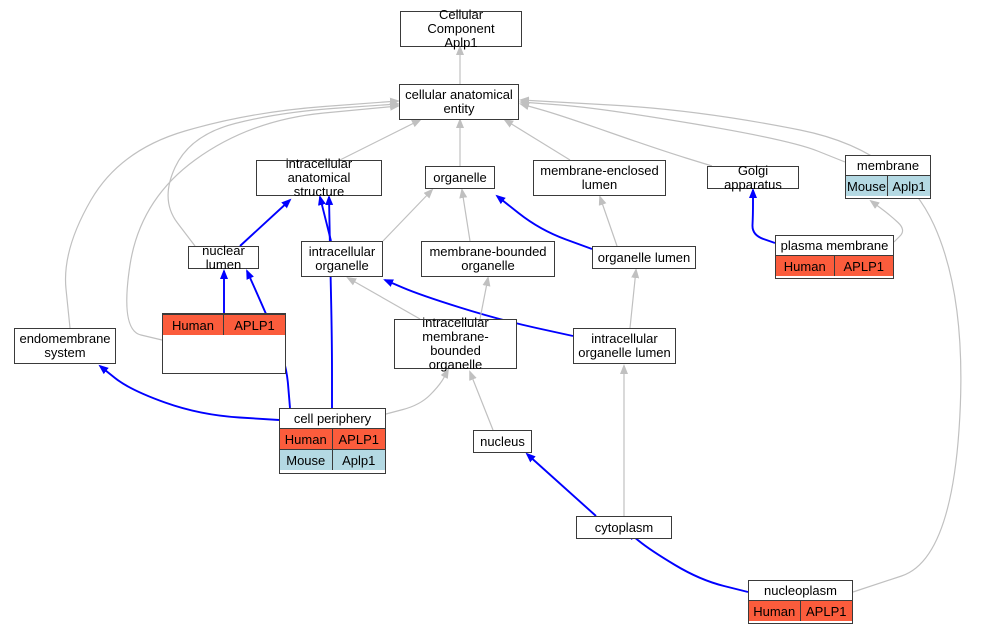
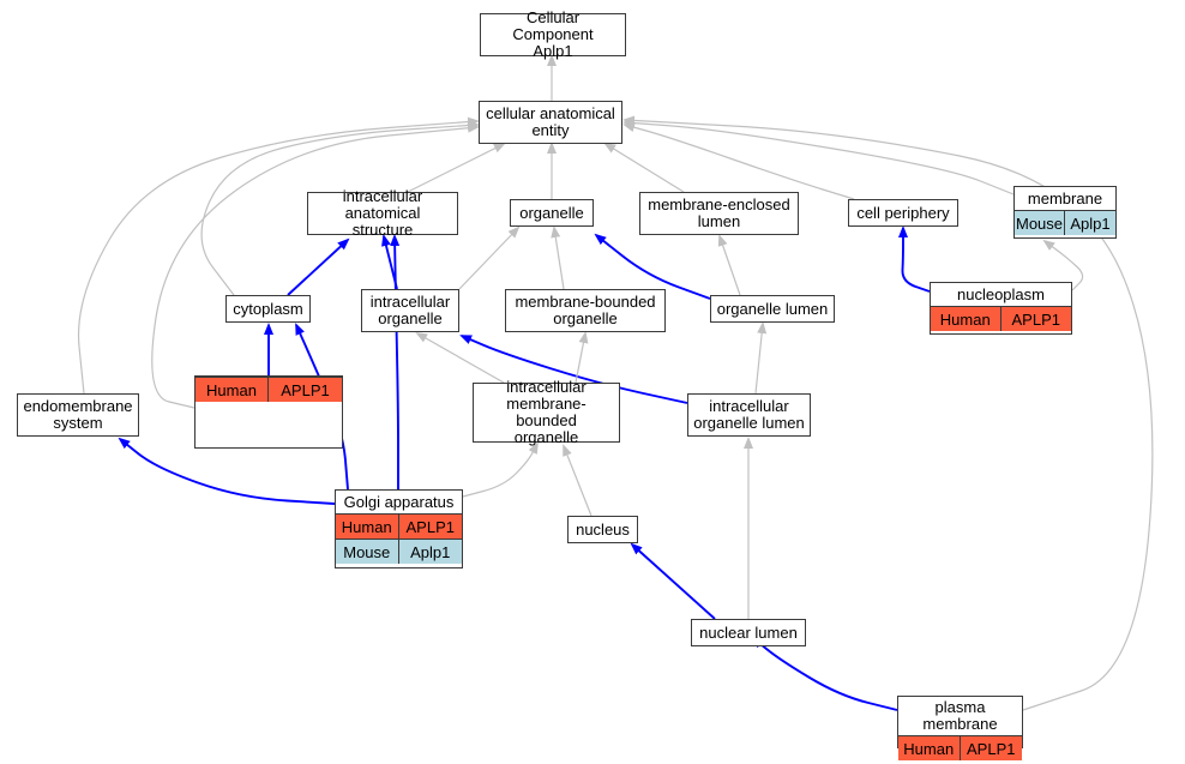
  Cellular Component
  Aplp1
  cellular anatomical
  entity
  intracellular
  anatomical structure
  organelle
  membrane-enclosed
  lumen
- Golgi apparatus
+ cell periphery
  membrane
  Mouse
  Aplp1
- nuclear lumen
+ cytoplasm
  intracellular
  organelle
  membrane-bounded
  organelle
  organelle lumen
- plasma membrane
+ nucleoplasm
  Human
  APLP1
  endomembrane
  system
  Human
  APLP1
  intracellular
  membrane-bounded
  organelle
  intracellular
  organelle lumen
- cell periphery
+ Golgi apparatus
  Human
  APLP1
  Mouse
  Aplp1
  nucleus
- cytoplasm
+ nuclear lumen
- nucleoplasm
+ plasma membrane
  Human
  APLP1
